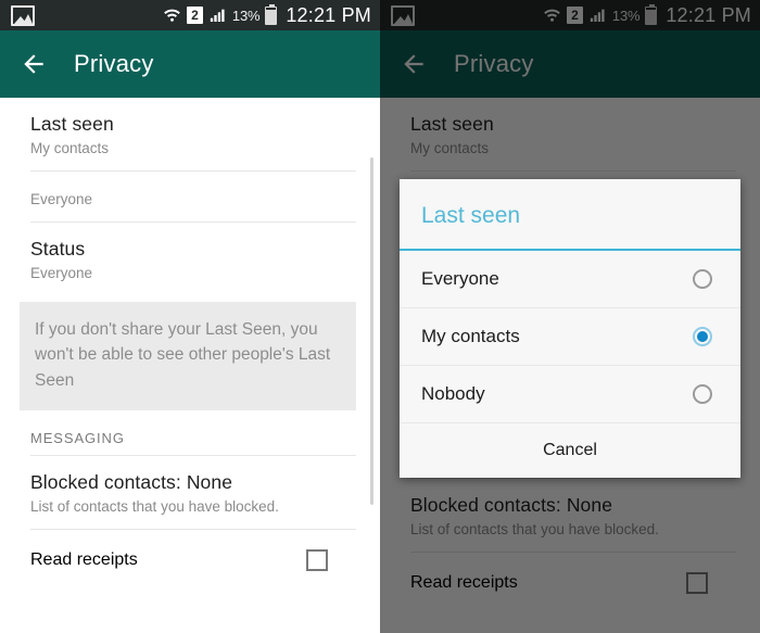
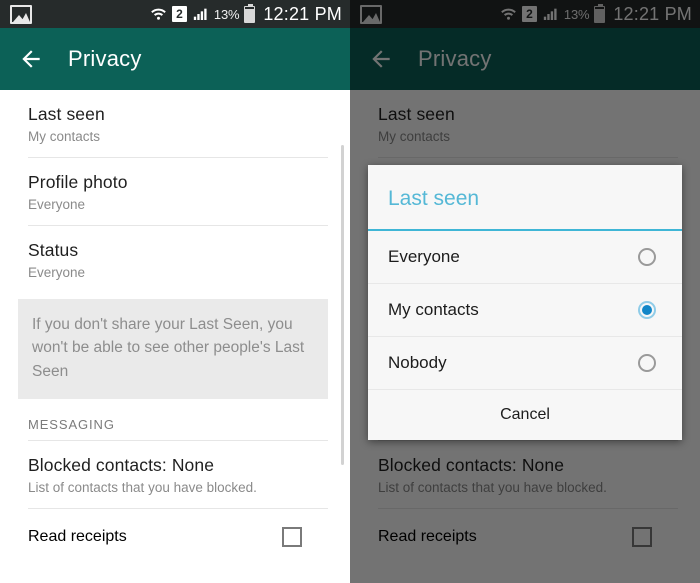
  2
  13%
  12:21 PM
  Privacy
  Last seen
  My contacts
+ Profile photo
  Everyone
  Status
  Everyone
  If you don't share your Last Seen, you won't be able to see other people's Last Seen
  MESSAGING
  Blocked contacts: None
  List of contacts that you have blocked.
  Read receipts
  2
  13%
  12:21 PM
  Privacy
  Last seen
  My contacts
  Blocked contacts: None
  List of contacts that you have blocked.
  Read receipts
  Last seen
  Everyone
  My contacts
  Nobody
  Cancel
